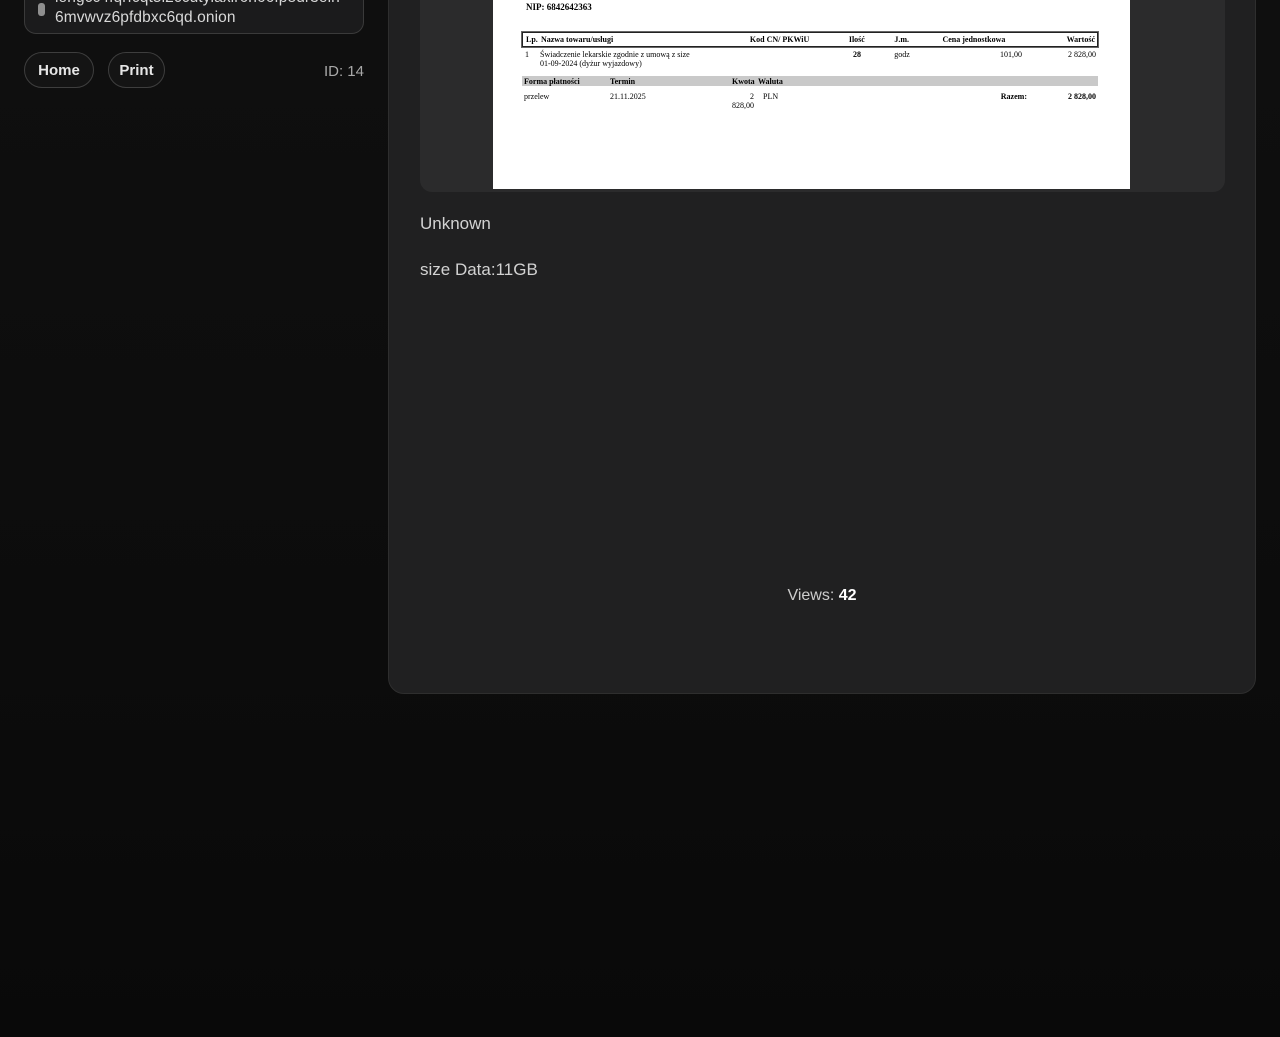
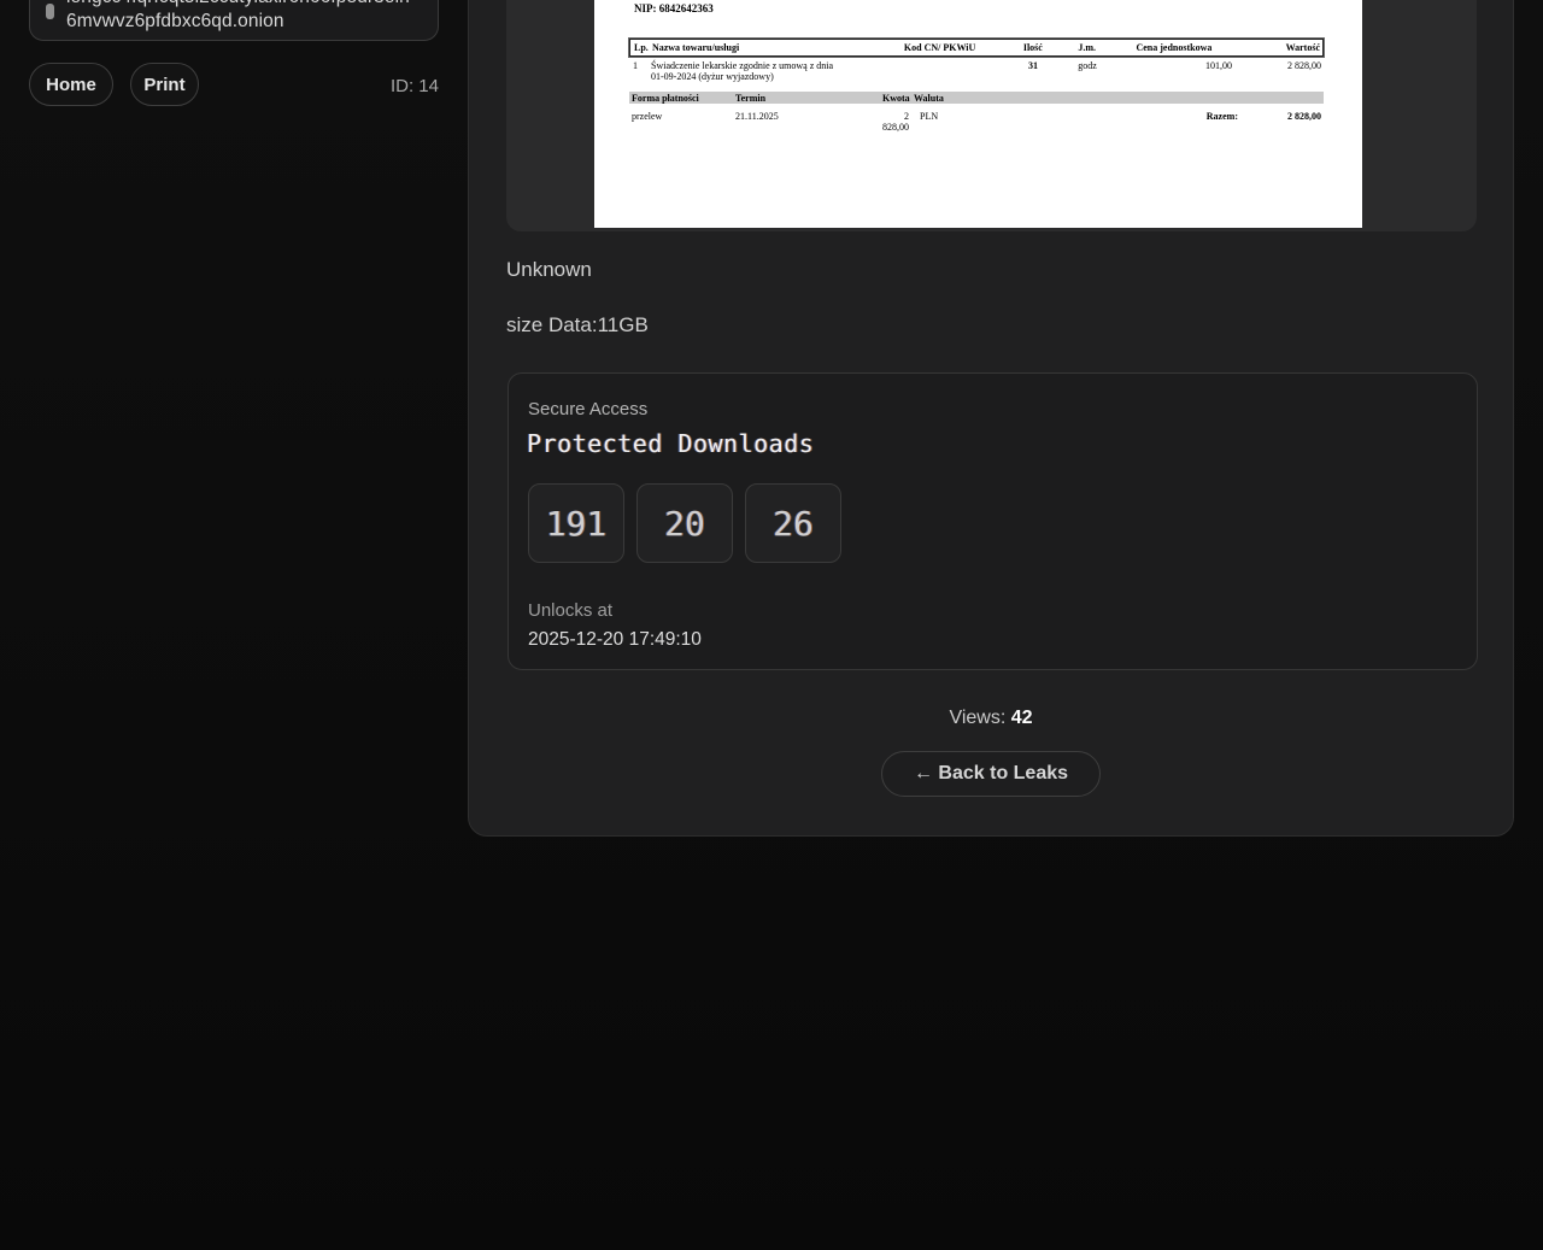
  6mvwvz6pfdbxc6qd.onion
  Home
  Print
  ID: 14
  NIP: 6842642363
  Lp.
  Nazwa towaru/usługi
  Kod CN/ PKWiU
  Ilość
  J.m.
  Cena jednostkowa
  Wartość
  1
- Świadczenie lekarskie zgodnie z umową z size
+ Świadczenie lekarskie zgodnie z umową z dnia
  01-09-2024 (dyżur wyjazdowy)
- 28
+ 31
  godz
  101,00
  2 828,00
  Forma płatności
  Termin
  Kwota
  Waluta
  przelew
  21.11.2025
  2 828,00
  PLN
  Razem:
  2 828,00
  Unknown
  size Data:11GB
+ Secure Access
+ Protected Downloads
+ 191
+ 20
+ 26
+ Unlocks at
+ 2025-12-20 17:49:10
  Views: 42
+ ← Back to Leaks
